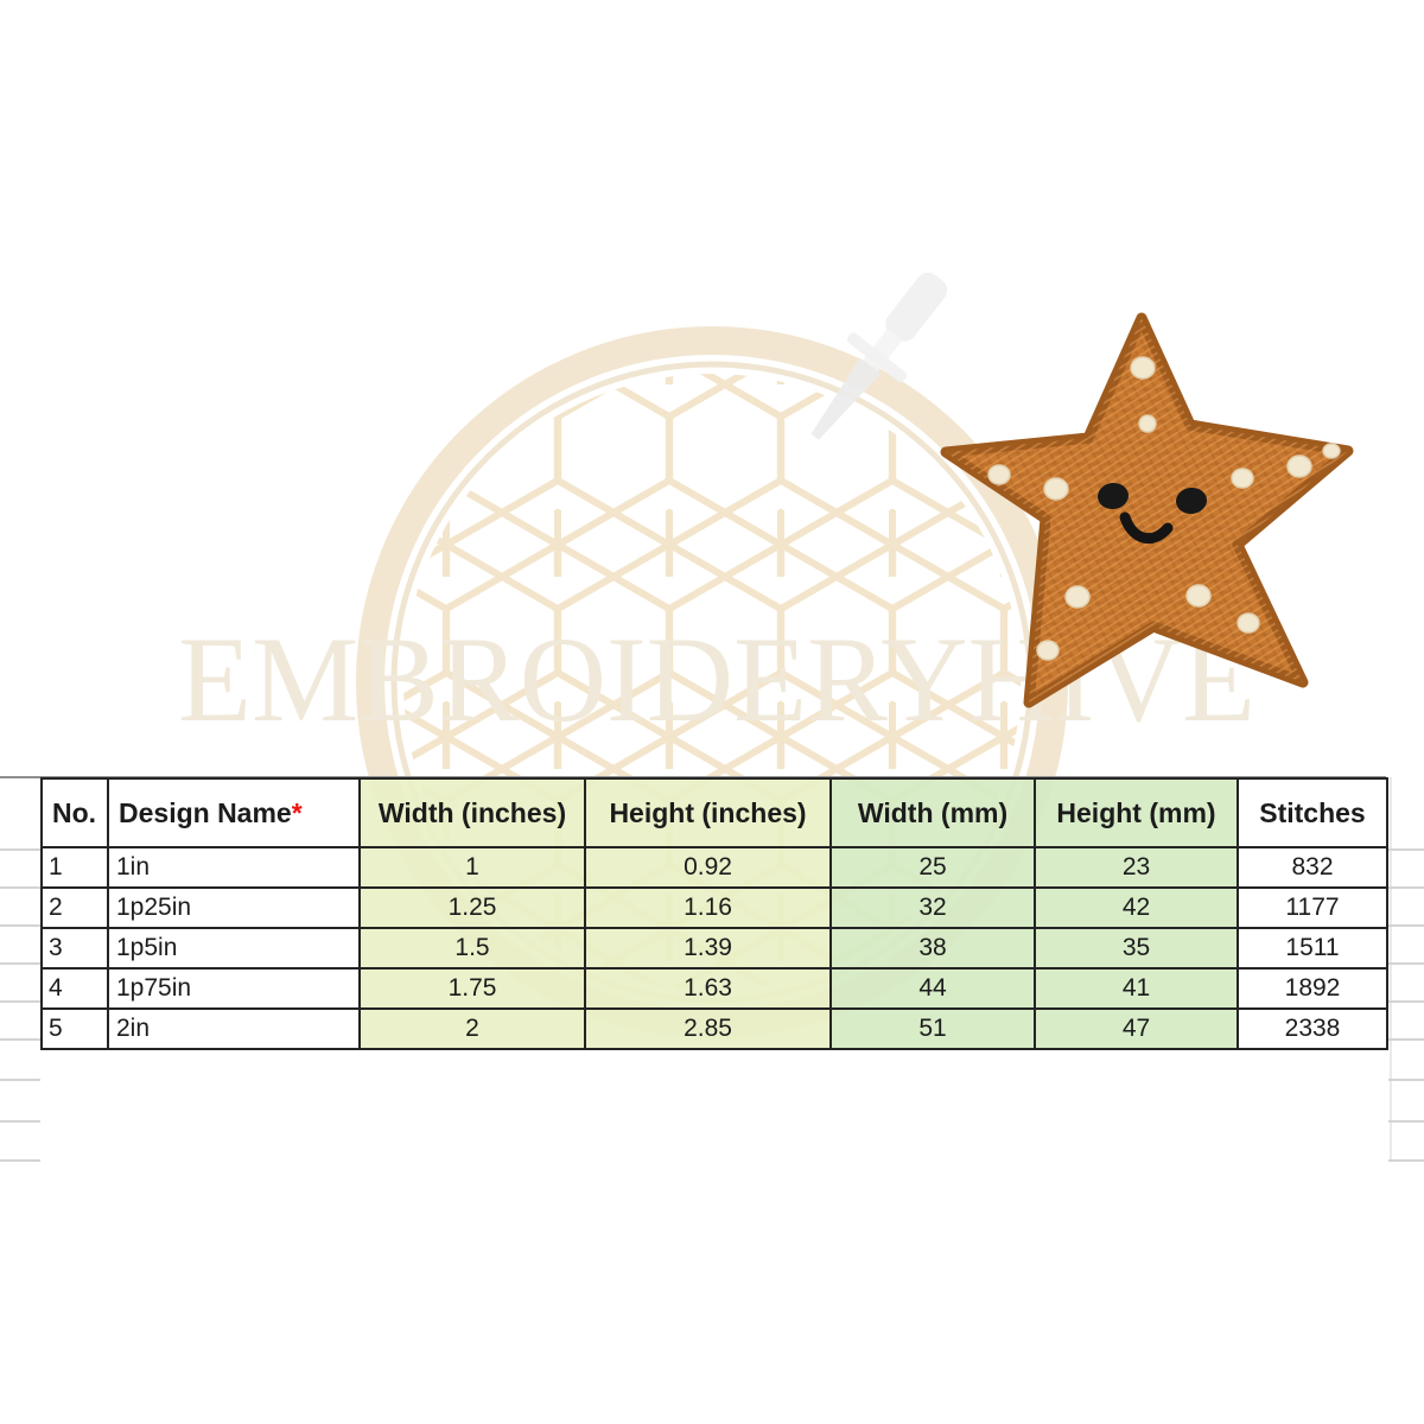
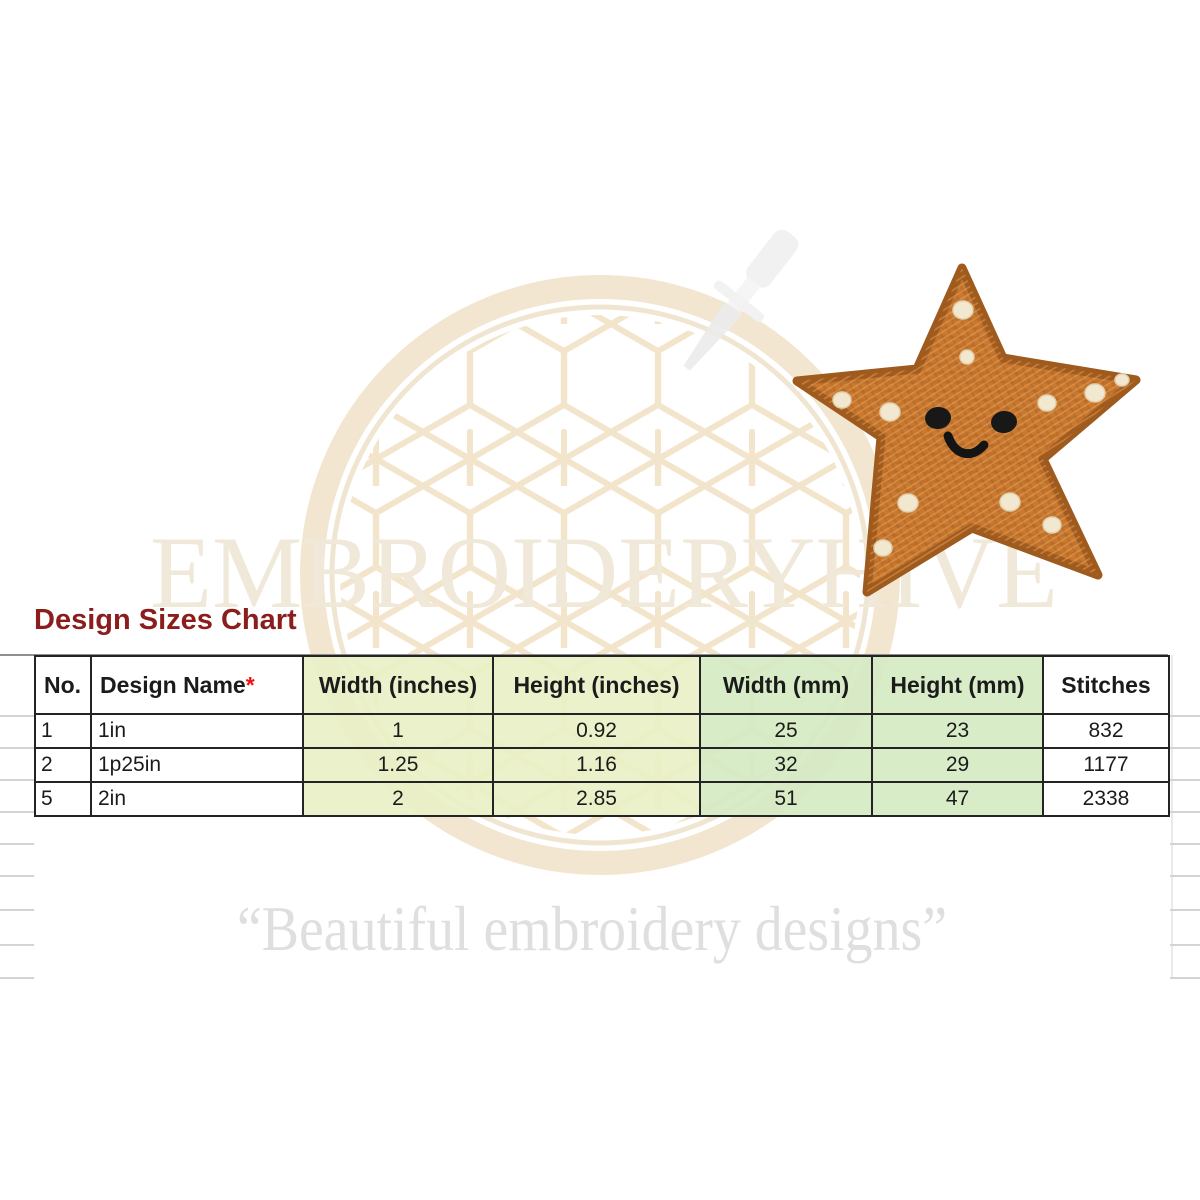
  EMBROIDERYHVE
+ “Beautiful embroidery designs”
+ Design Sizes Chart
  No.	Design Name*	Width (inches)	Height (inches)	Width (mm)	Height (mm)	Stitches
  1	1in	1	0.92	25	23	832
- 2	1p25in	1.25	1.16	32	42	1177
+ 2	1p25in	1.25	1.16	32	29	1177
- 3	1p5in	1.5	1.39	38	35	1511
- 4	1p75in	1.75	1.63	44	41	1892
  5	2in	2	2.85	51	47	2338
